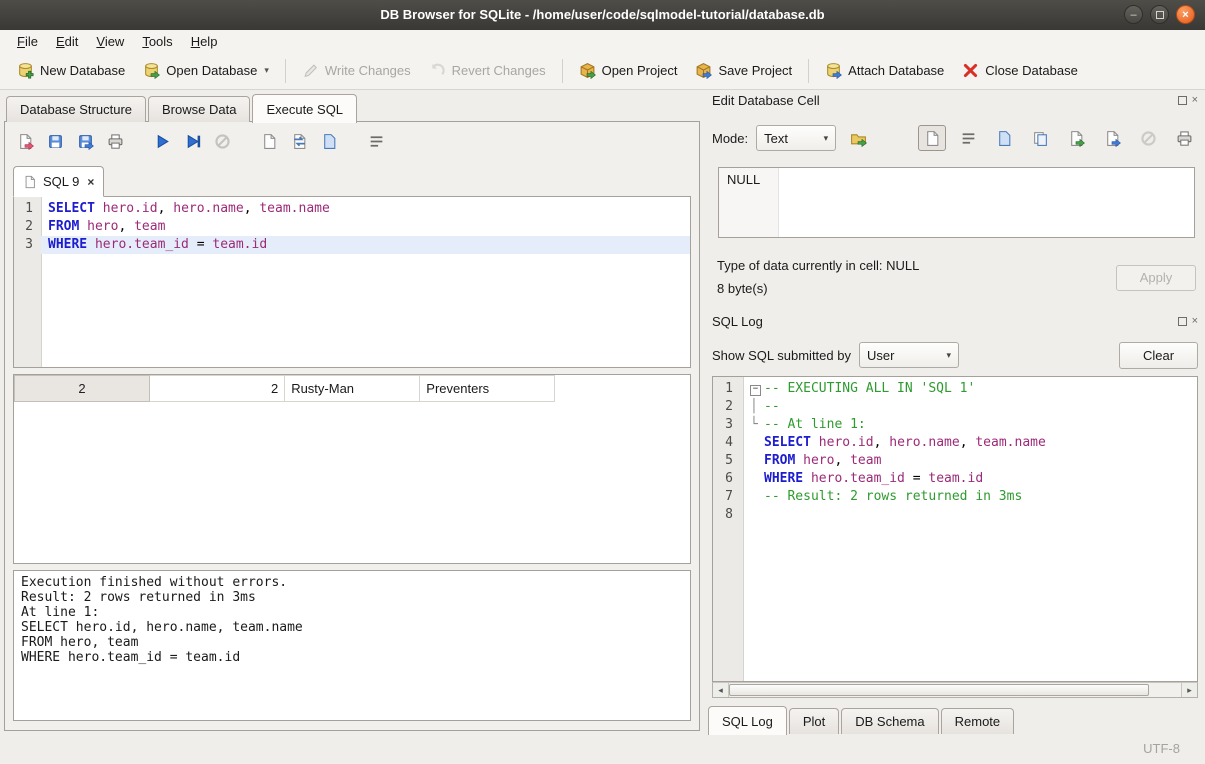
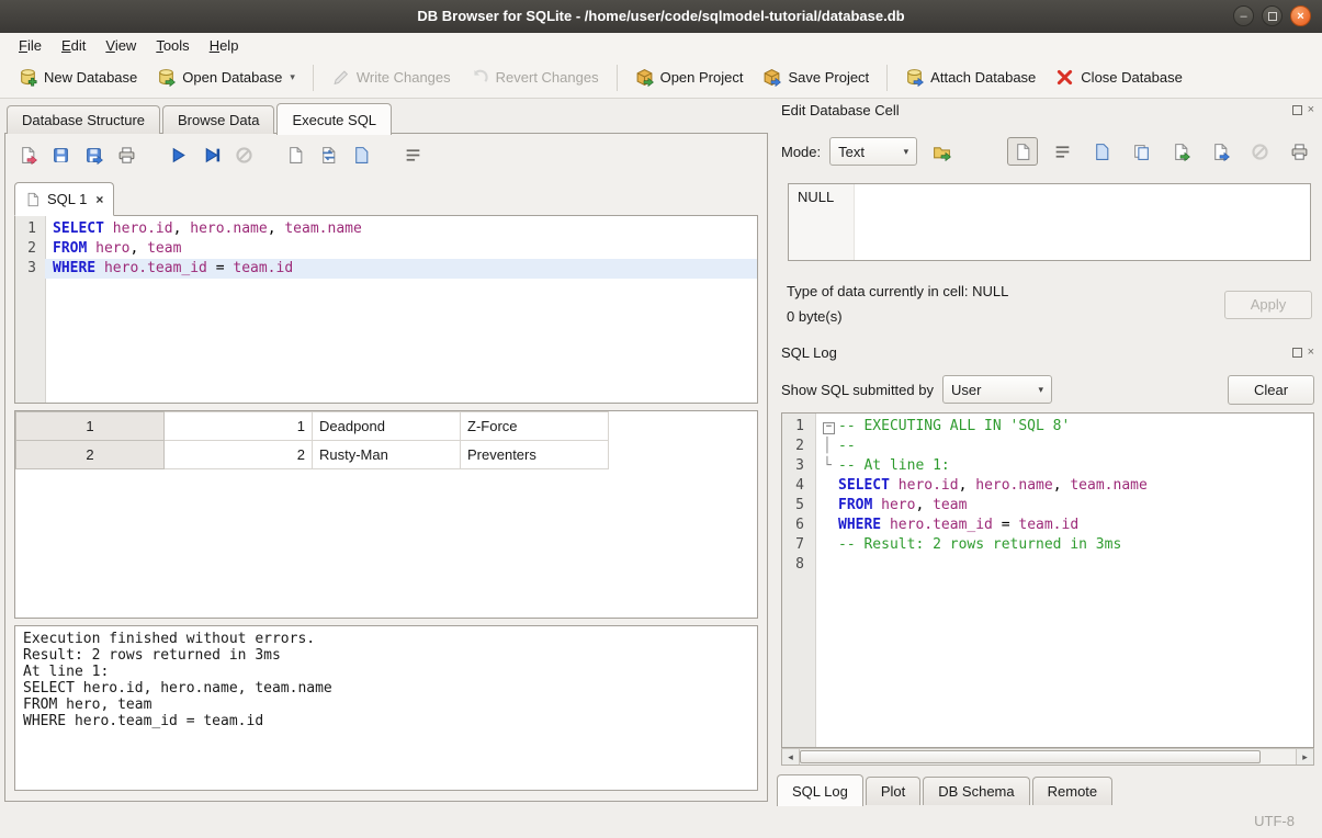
  DB Browser for SQLite - /home/user/code/sqlmodel-tutorial/database.db
  –
  ×
  File
  Edit
  View
  Tools
  Help
  New Database
  Open Database
  ▾
  Write Changes
  Revert Changes
  Open Project
  Save Project
  Attach Database
  Close Database
  Database Structure
  Browse Data
  Execute SQL
- SQL 9
+ SQL 1
  ×
  1
  SELECT hero.id, hero.name, team.name
  2
  FROM hero, team
  3
  WHERE hero.team_id = team.id
+ 1	1	Deadpond	Z-Force
  2	2	Rusty-Man	Preventers
  Execution finished without errors.
  Result: 2 rows returned in 3ms
  At line 1:
  SELECT hero.id, hero.name, team.name
  FROM hero, team
  WHERE hero.team_id = team.id
  Edit Database Cell
  ×
  Mode:
  Text
  ▾
  NULL
  Type of data currently in cell: NULL
- 8 byte(s)
+ 0 byte(s)
  Apply
  SQL Log
  ×
  Show SQL submitted by
  User
  ▾
  Clear
  1
- − -- EXECUTING ALL IN 'SQL 1'
+ − -- EXECUTING ALL IN 'SQL 8'
  2
  │ --
  3
  └ -- At line 1:
  4
  SELECT hero.id, hero.name, team.name
  5
  FROM hero, team
  6
  WHERE hero.team_id = team.id
  7
  -- Result: 2 rows returned in 3ms
  8
  ◂
  ▸
  SQL Log
  Plot
  DB Schema
  Remote
  UTF-8
